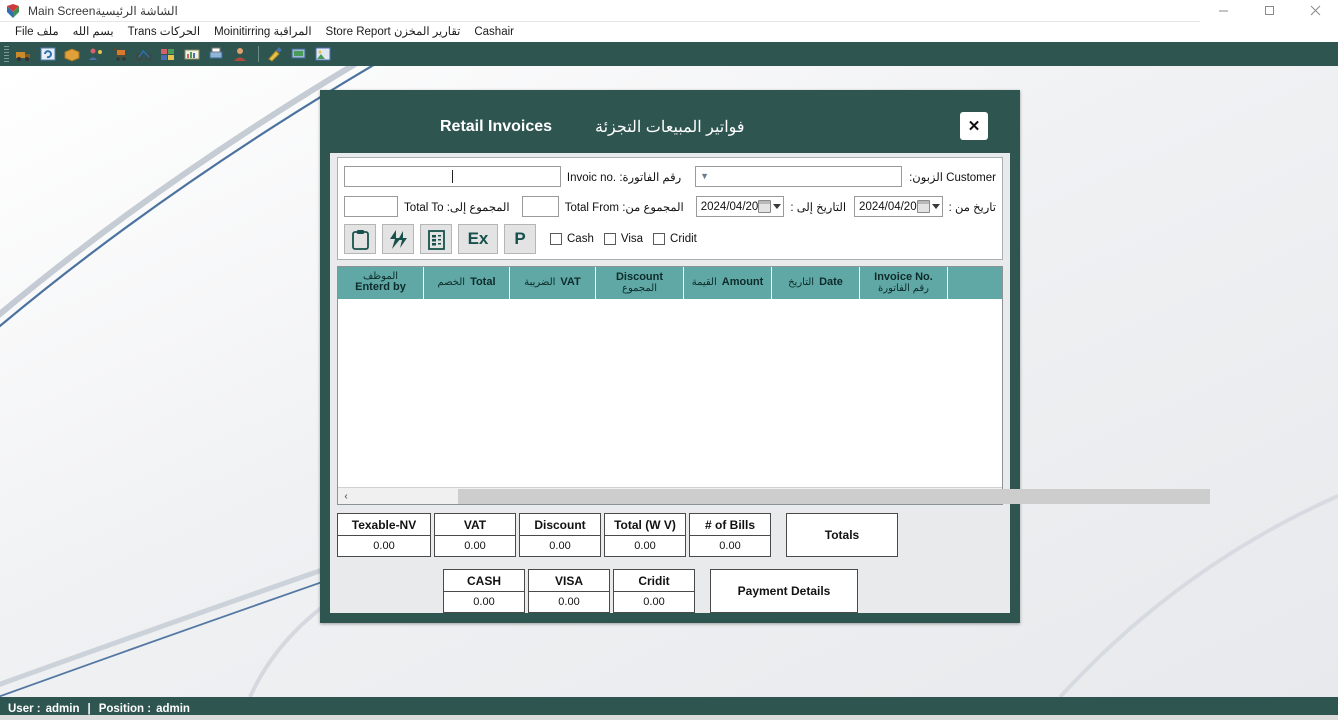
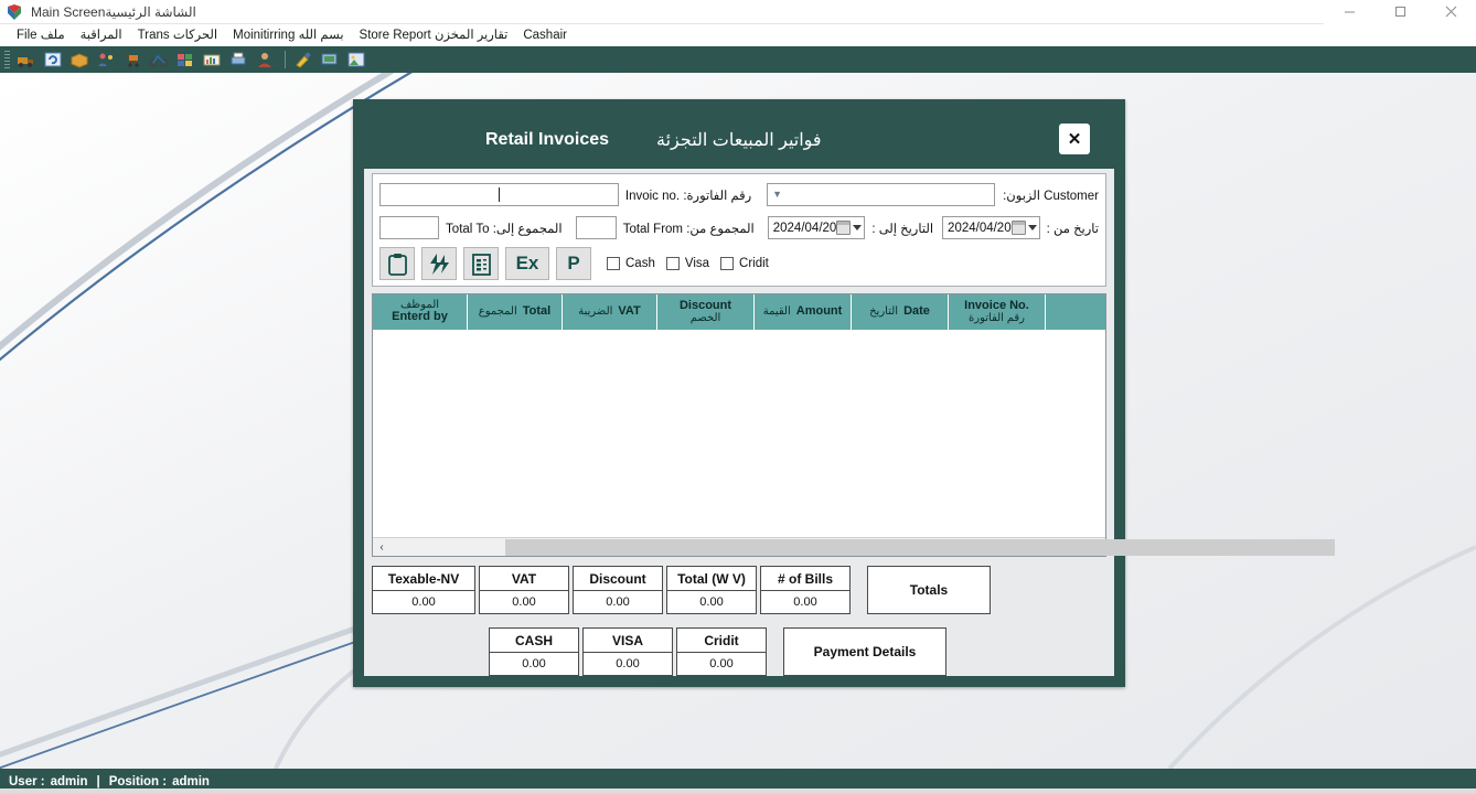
  Main Screen
  الشاشة الرئيسية
  File ملف
- بسم الله
+ المراقبة
  Trans الحركات
- Moinitirring المراقبة
+ Moinitirring بسم الله
  Store Report تقارير المخزن
  Cashair
  Retail Invoices
  فواتير المبيعات التجزئة
  ✕
  Invoic no. رقم الفاتورة:
  ▼
  الزبون: Customer
  Total To المجموع إلى:
  Total From المجموع من:
  2024/04/20
  التاريخ إلى :
  2024/04/20
  تاريخ من :
  Ex
  P
  Cash
  Visa
  Cridit
  الموظف
  Enterd by
- الخصم
+ المجموع
  Total
  الضريبة
  VAT
  Discount
- المجموع
+ الخصم
  القيمة
  Amount
  التاريخ
  Date
  Invoice No.
  رقم الفاتورة
  ‹
  Texable-NV
  0.00
  VAT
  0.00
  Discount
  0.00
  Total (W V)
  0.00
  # of Bills
  0.00
  Totals
  CASH
  0.00
  VISA
  0.00
  Cridit
  0.00
  Payment Details
  User :
  admin
  |
  Position :
  admin
